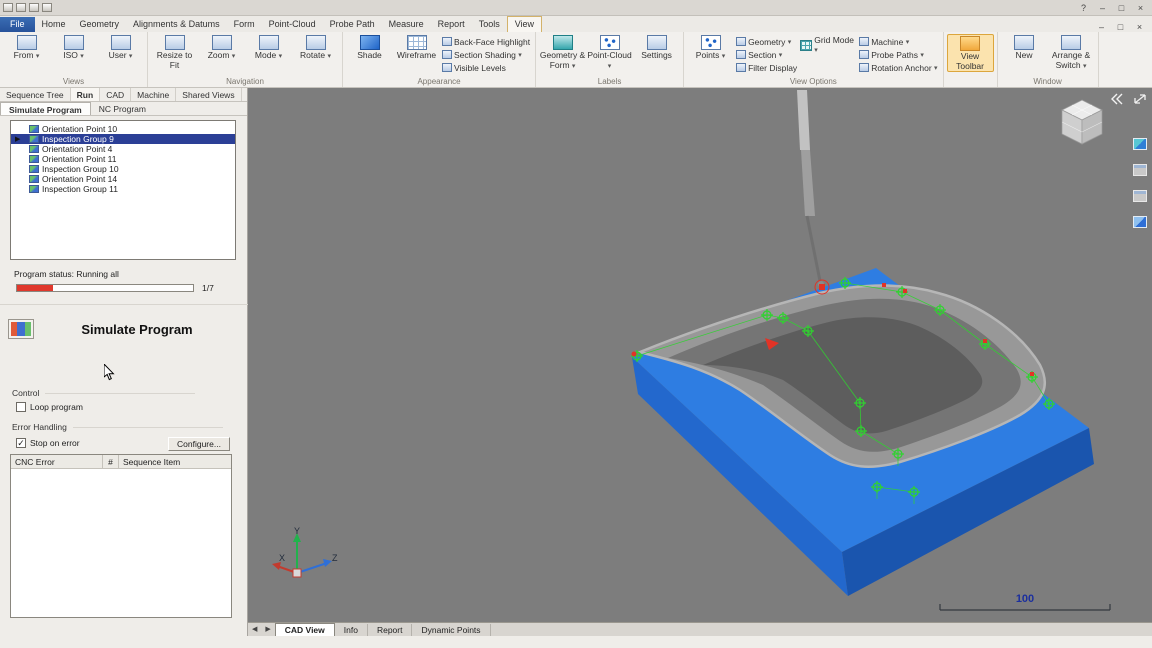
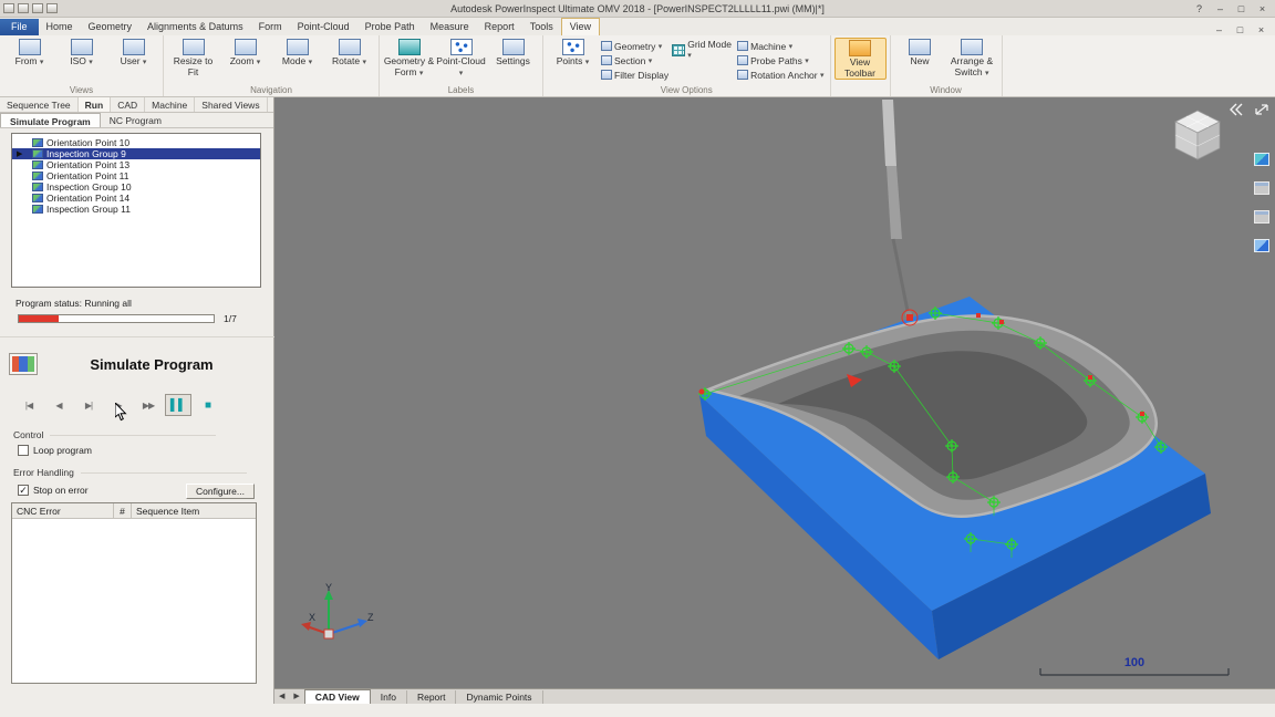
+ Autodesk PowerInspect Ultimate OMV 2018 - [PowerINSPECT2LLLLL11.pwi (MM)|*]
  ?
  –
  □
  ×
  File
  Home
  Geometry
  Alignments & Datums
  Form
  Point-Cloud
  Probe Path
  Measure
  Report
  Tools
  View
  –
  □
  ×
  From
  ISO
  User
  Views
  Resize to Fit
  Zoom
  Mode
  Rotate
  Navigation
- Shade
- Wireframe
- Back-Face Highlight
- Section Shading
- Visible Levels
- Appearance
  Geometry & Form
  Point-Cloud
  Settings
  Labels
  Points
  Geometry
  Section
  Filter Display
  Grid Mode
  Machine
  Probe Paths
  Rotation Anchor
  View Options
  View Toolbar
  New
  Arrange & Switch
  Window
  Sequence Tree
  Run
  CAD
  Machine
  Shared Views
  Simulate Program
  NC Program
  Orientation Point 10
  Inspection Group 9
- Orientation Point 4
+ Orientation Point 13
  Orientation Point 11
  Inspection Group 10
  Orientation Point 14
  Inspection Group 11
  Program status: Running all
  1/7
  Simulate Program
+ |◀
+ ◀
+ ▶|
+ ▶
+ ▶▶
+ ▌▌
+ ■
  Control
  Loop program
  Error Handling
  ✓
  Stop on error
  Configure...
  CNC Error
  #
  Sequence Item
  X
  Y
  Z
  100
  CAD View
  Info
  Report
  Dynamic Points
